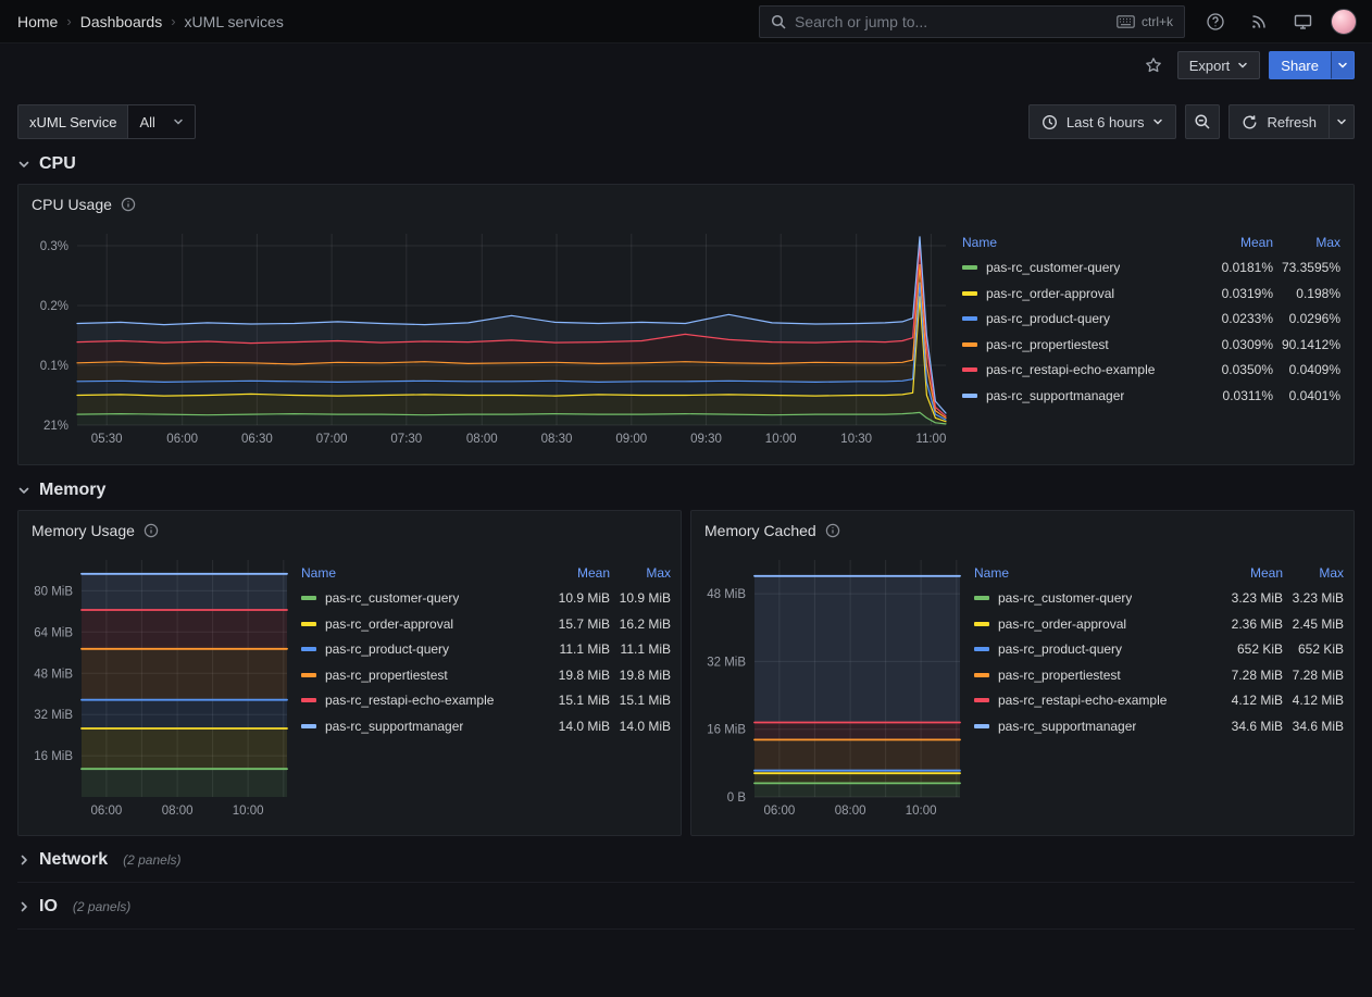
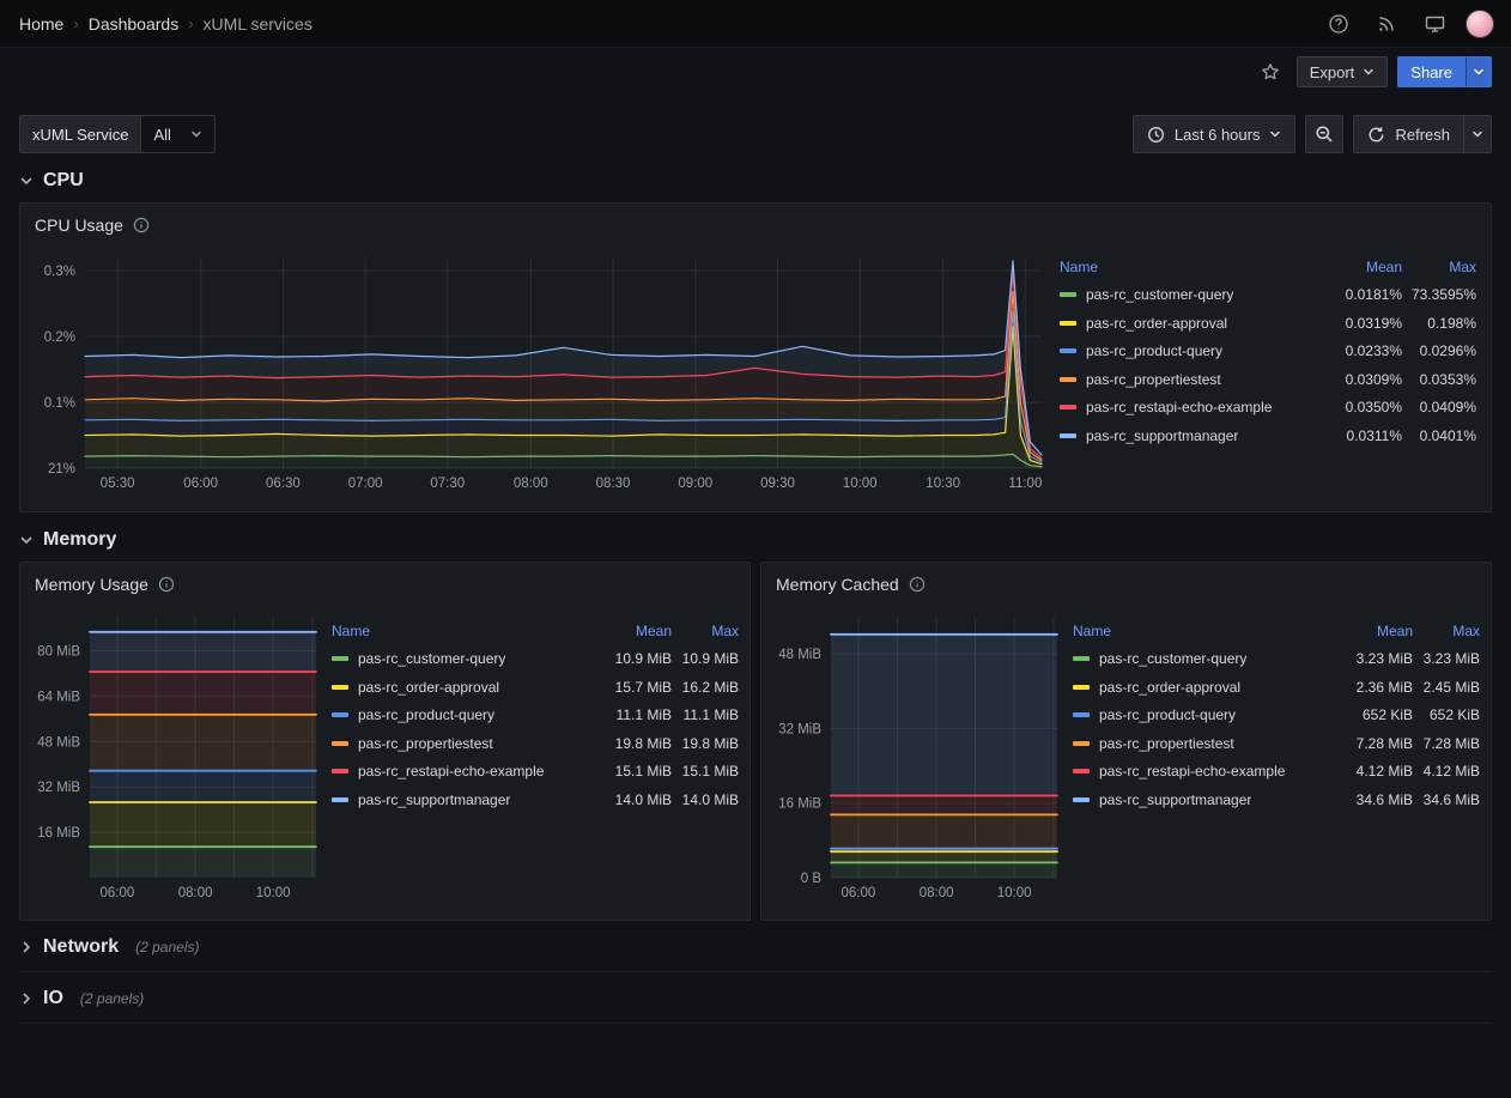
  Home
  ›
  Dashboards
  ›
  xUML services
- Search or jump to...
- ctrl+k
  Export
  Share
  xUML Service
  All
  Last 6 hours
  Refresh
  CPU
  CPU Usage
  05:30
  06:00
  06:30
  07:00
  07:30
  08:00
  08:30
  09:00
  09:30
  10:00
  10:30
  11:00
  21%
  0.1%
  0.2%
  0.3%
  Name
  Mean
  Max
  pas-rc_customer-query
  0.0181%
  73.3595%
  pas-rc_order-approval
  0.0319%
  0.198%
  pas-rc_product-query
  0.0233%
  0.0296%
  pas-rc_propertiestest
  0.0309%
- 90.1412%
+ 0.0353%
  pas-rc_restapi-echo-example
  0.0350%
  0.0409%
  pas-rc_supportmanager
  0.0311%
  0.0401%
  Memory
  Memory Usage
  06:00
  08:00
  10:00
  16 MiB
  32 MiB
  48 MiB
  64 MiB
  80 MiB
  Name
  Mean
  Max
  pas-rc_customer-query
  10.9 MiB
  10.9 MiB
  pas-rc_order-approval
  15.7 MiB
  16.2 MiB
  pas-rc_product-query
  11.1 MiB
  11.1 MiB
  pas-rc_propertiestest
  19.8 MiB
  19.8 MiB
  pas-rc_restapi-echo-example
  15.1 MiB
  15.1 MiB
  pas-rc_supportmanager
  14.0 MiB
  14.0 MiB
  Memory Cached
  06:00
  08:00
  10:00
  0 B
  16 MiB
  32 MiB
  48 MiB
  Name
  Mean
  Max
  pas-rc_customer-query
  3.23 MiB
  3.23 MiB
  pas-rc_order-approval
  2.36 MiB
  2.45 MiB
  pas-rc_product-query
  652 KiB
  652 KiB
  pas-rc_propertiestest
  7.28 MiB
  7.28 MiB
  pas-rc_restapi-echo-example
  4.12 MiB
  4.12 MiB
  pas-rc_supportmanager
  34.6 MiB
  34.6 MiB
  Network
  (2 panels)
  IO
  (2 panels)
